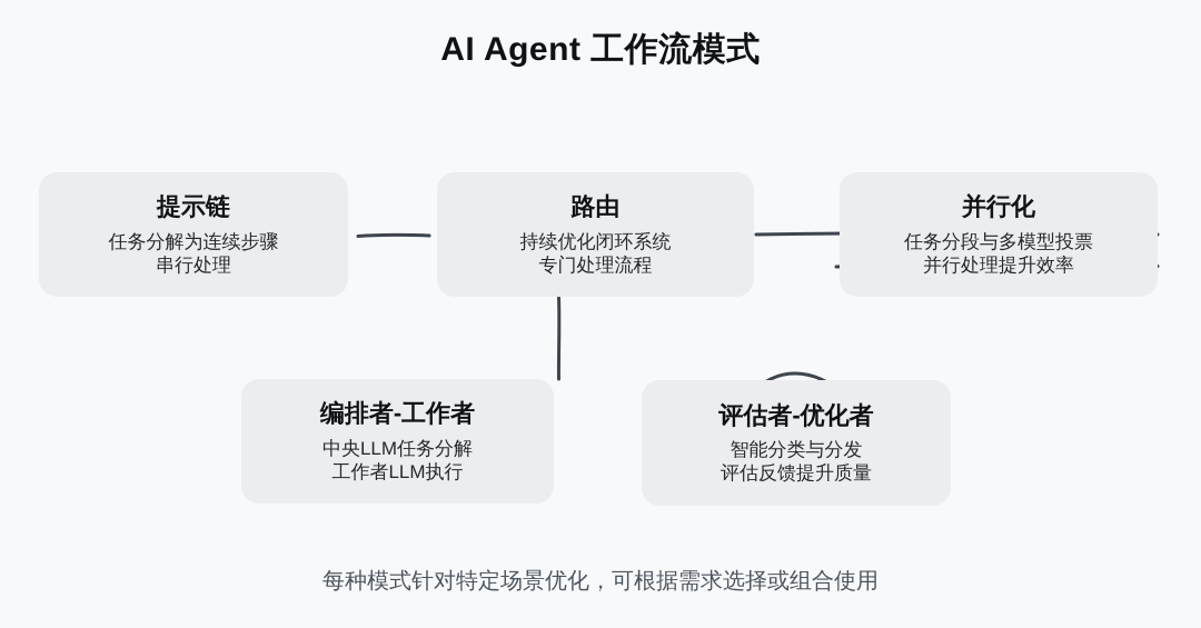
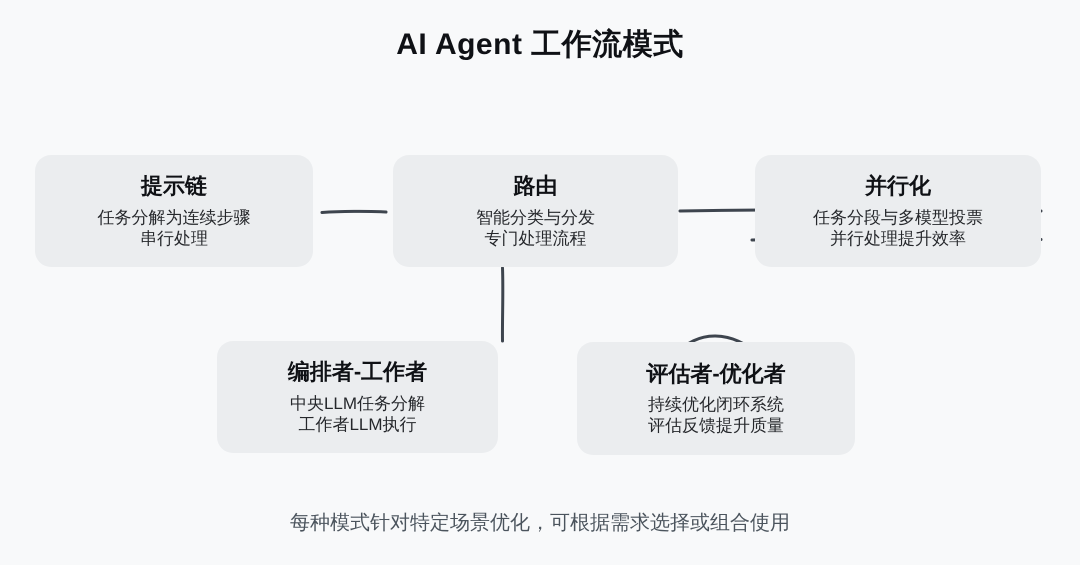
  AI Agent 工作流模式
  提示链
  任务分解为连续步骤
  串行处理
  路由
- 持续优化闭环系统
+ 智能分类与分发
  专门处理流程
  并行化
  任务分段与多模型投票
  并行处理提升效率
  编排者-工作者
  中央LLM任务分解
  工作者LLM执行
  评估者-优化者
- 智能分类与分发
+ 持续优化闭环系统
  评估反馈提升质量
  每种模式针对特定场景优化，可根据需求选择或组合使用
